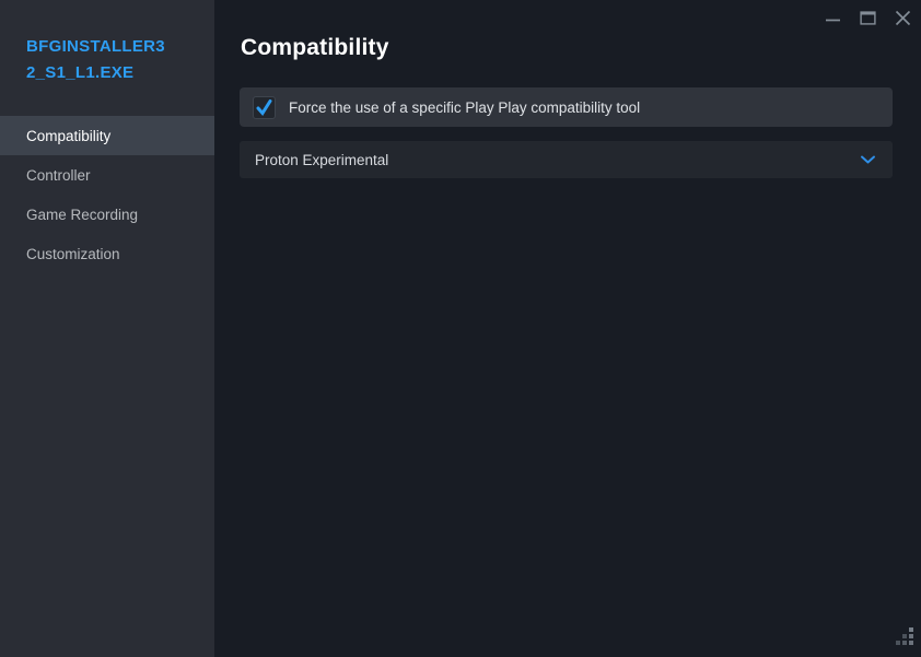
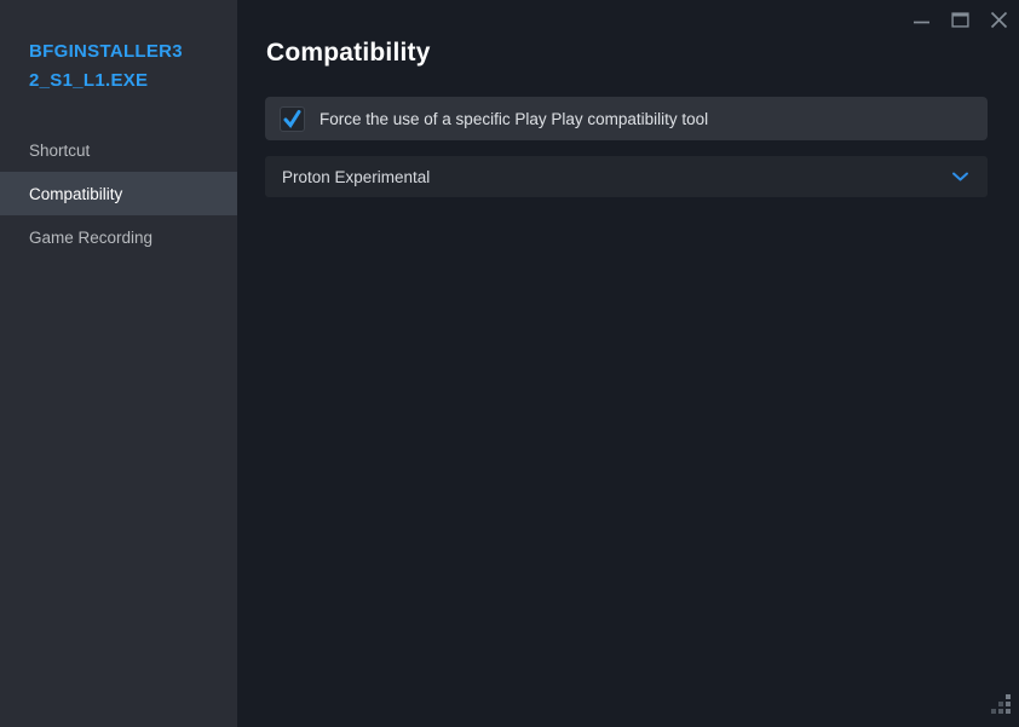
  BFGINSTALLER32_S1_L1.EXE
+ Shortcut
  Compatibility
- Controller
  Game Recording
- Customization
  Compatibility
  Force the use of a specific Play Play compatibility tool
  Proton Experimental
